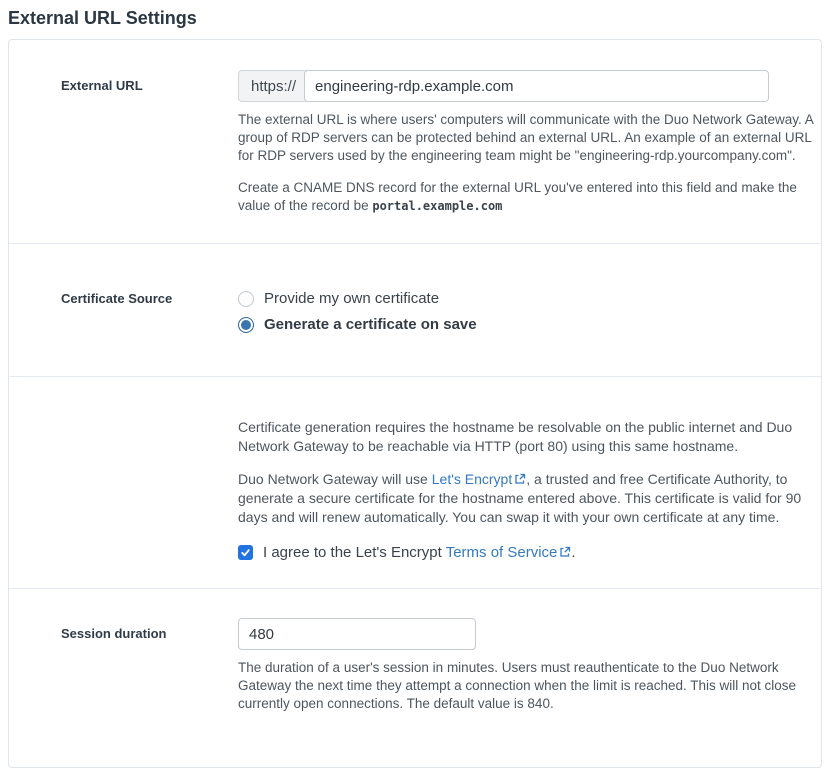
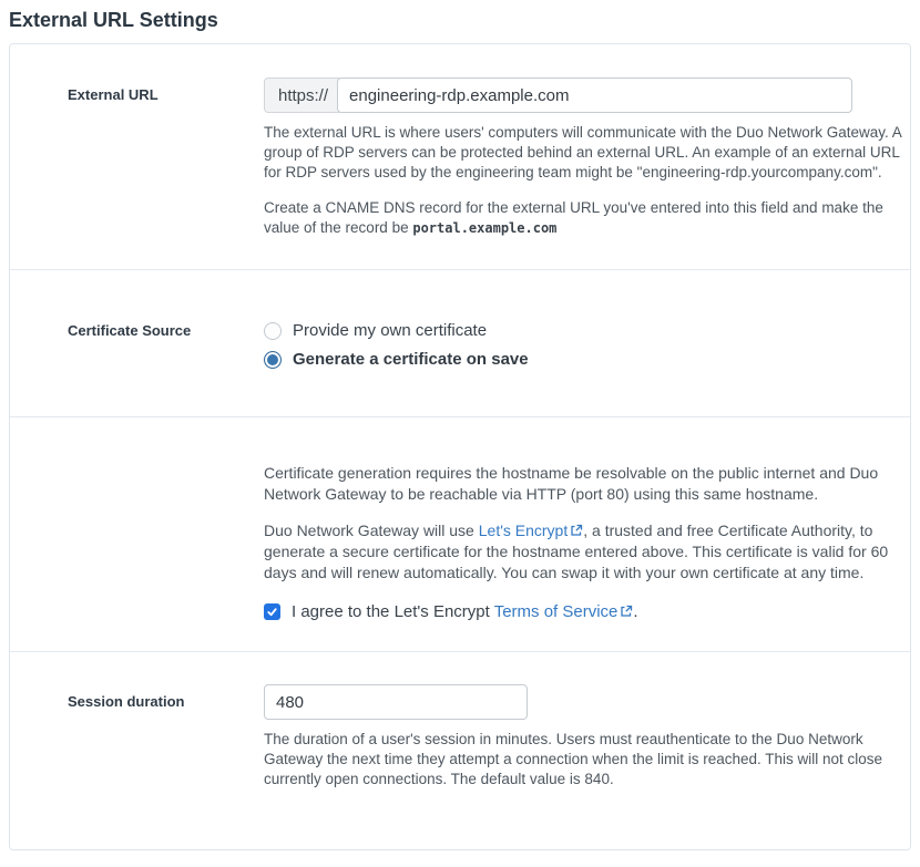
  External URL Settings
  External URL
  https://
  engineering-rdp.example.com
  The external URL is where users' computers will communicate with the Duo Network Gateway. A group of RDP servers can be protected behind an external URL. An example of an external URL for RDP servers used by the engineering team might be "engineering-rdp.yourcompany.com".
  Create a CNAME DNS record for the external URL you've entered into this field and make the value of the record be portal.example.com
  Certificate Source
  Provide my own certificate
  Generate a certificate on save
  Certificate generation requires the hostname be resolvable on the public internet and Duo Network Gateway to be reachable via HTTP (port 80) using this same hostname.
- Duo Network Gateway will use Let's Encrypt , a trusted and free Certificate Authority, to generate a secure certificate for the hostname entered above. This certificate is valid for 90 days and will renew automatically. You can swap it with your own certificate at any time.
+ Duo Network Gateway will use Let's Encrypt , a trusted and free Certificate Authority, to generate a secure certificate for the hostname entered above. This certificate is valid for 60 days and will renew automatically. You can swap it with your own certificate at any time.
  I agree to the Let's Encrypt Terms of Service .
  Session duration
  480
  The duration of a user's session in minutes. Users must reauthenticate to the Duo Network Gateway the next time they attempt a connection when the limit is reached. This will not close currently open connections. The default value is 840.
